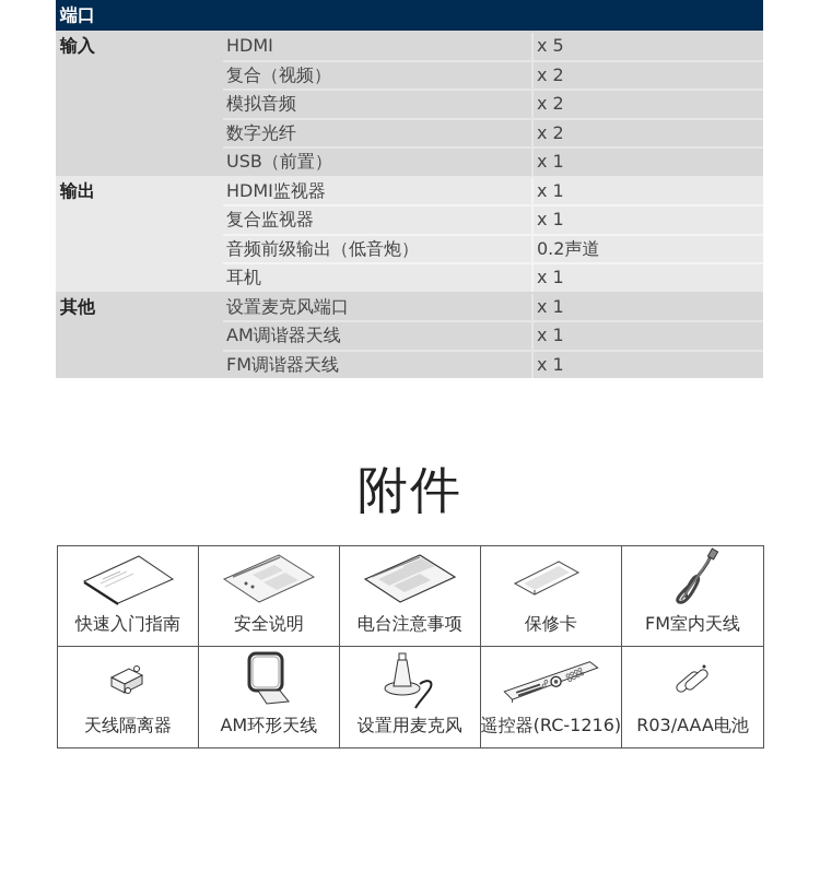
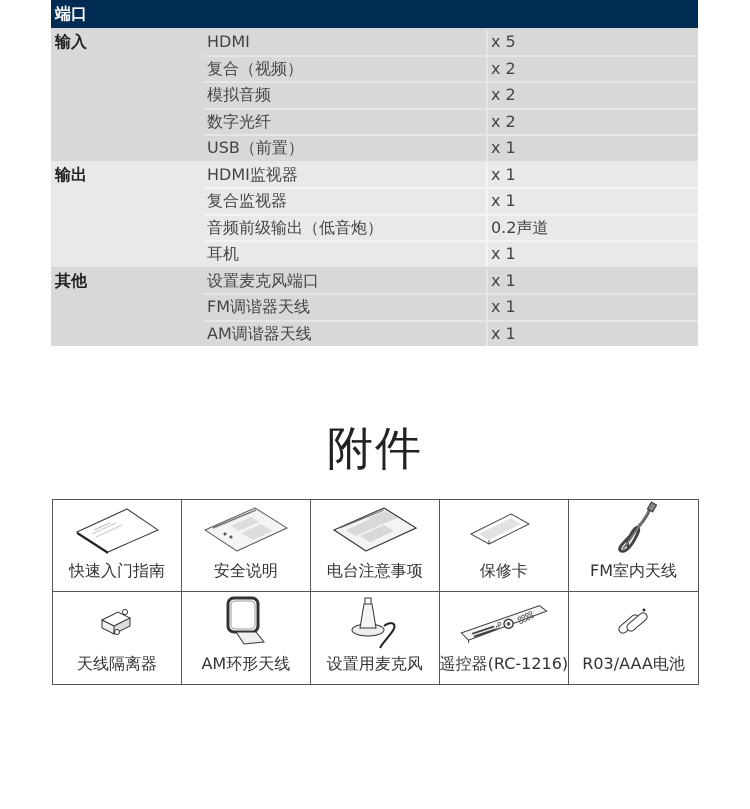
  端口
  输入
  HDMI
  x 5
  复合（视频）
  x 2
  模拟音频
  x 2
  数字光纤
  x 2
  USB（前置）
  x 1
  输出
  HDMI监视器
  x 1
  复合监视器
  x 1
  音频前级输出（低音炮）
  0.2声道
  耳机
  x 1
  其他
  设置麦克风端口
  x 1
- AM调谐器天线
+ FM调谐器天线
  x 1
- FM调谐器天线
+ AM调谐器天线
  x 1
  附件
  快速入门指南
  安全说明
  电台注意事项
  保修卡
  FM室内天线
  天线隔离器
  AM环形天线
  设置用麦克风
  遥控器(RC-1216)
  R03/AAA电池
